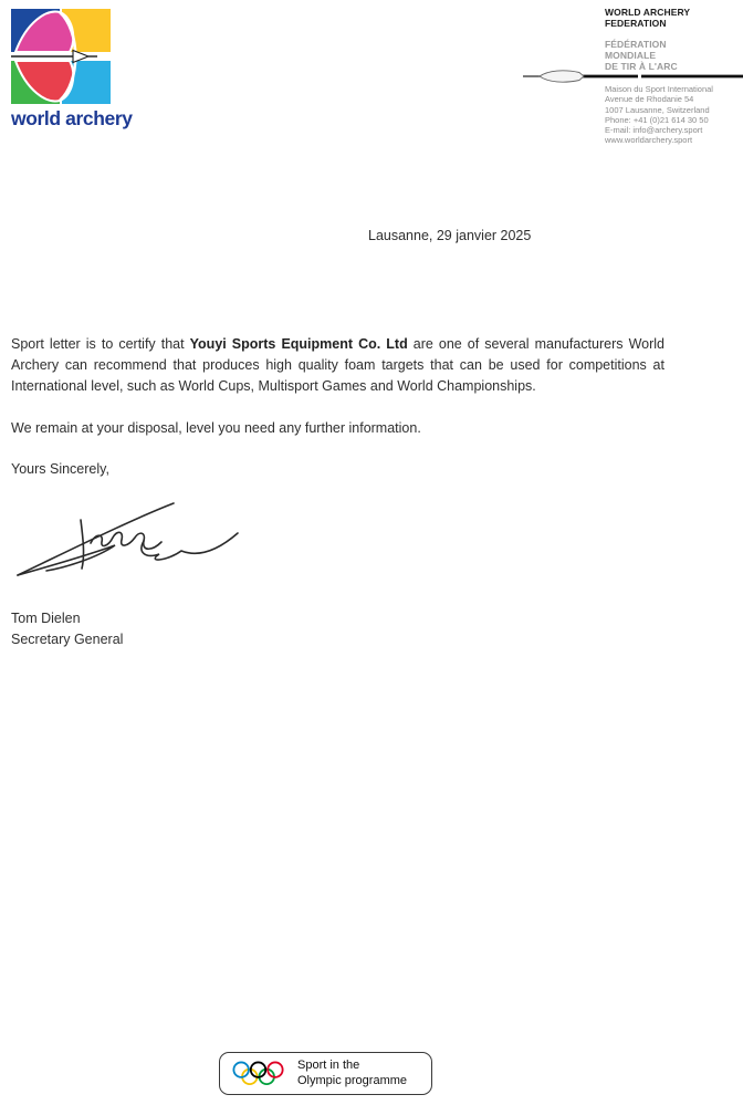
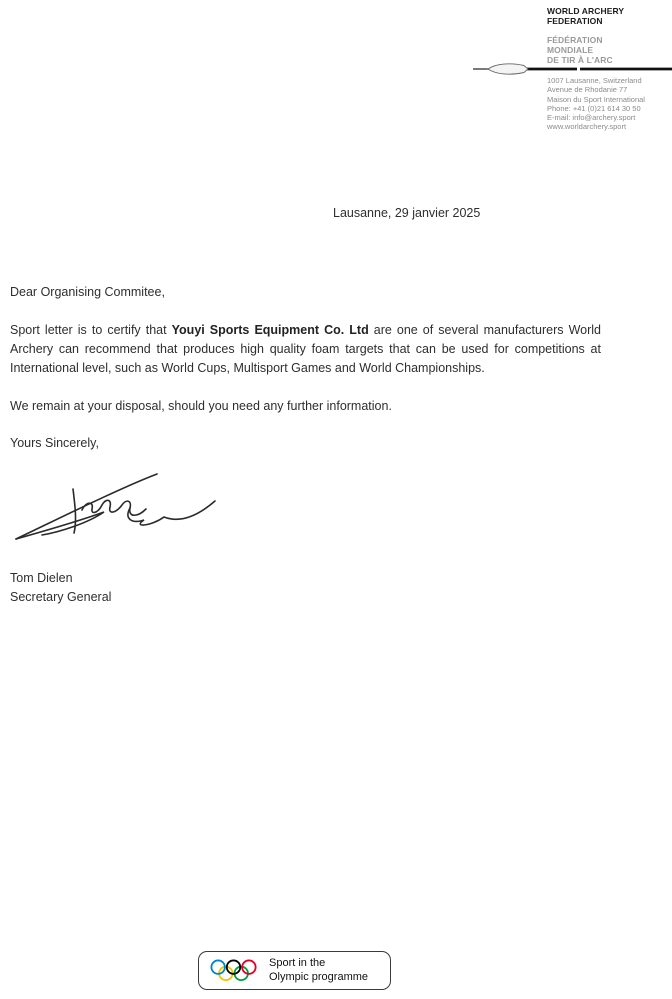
- world archery
  WORLD ARCHERY
  FEDERATION
  FÉDÉRATION
  MONDIALE
  DE TIR À L'ARC
- Maison du Sport International
+ 1007 Lausanne, Switzerland
- Avenue de Rhodanie 54
+ Avenue de Rhodanie 77
- 1007 Lausanne, Switzerland
+ Maison du Sport International
  Phone: +41 (0)21 614 30 50
  E-mail: info@archery.sport
  www.worldarchery.sport
  Lausanne, 29 janvier 2025
+ Dear Organising Commitee,
  Sport letter is to certify that Youyi Sports Equipment Co. Ltd are one of several manufacturers World Archery can recommend that produces high quality foam targets that can be used for competitions at International level, such as World Cups, Multisport Games and World Championships.
- We remain at your disposal, level you need any further information.
+ We remain at your disposal, should you need any further information.
  Yours Sincerely,
  Tom Dielen
  Secretary General
  Sport in the
  Olympic programme
